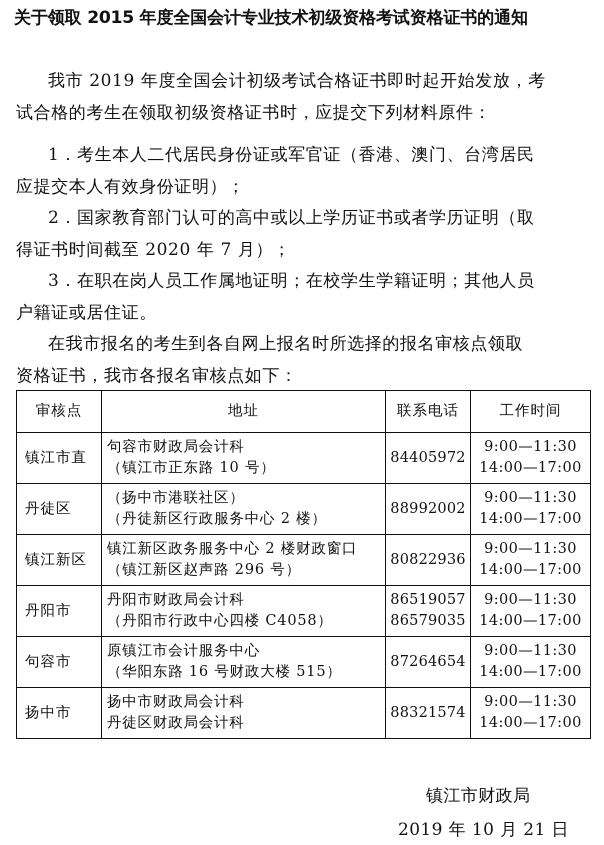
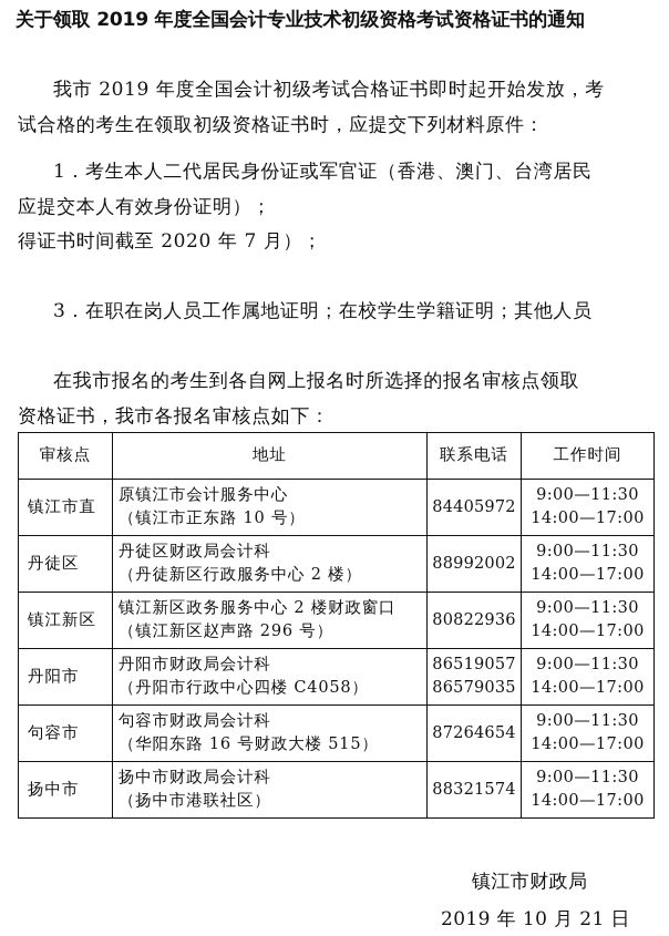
- 关于领取 2015 年度全国会计专业技术初级资格考试资格证书的通知
+ 关于领取 2019 年度全国会计专业技术初级资格考试资格证书的通知
  我市 2019 年度全国会计初级考试合格证书即时起开始发放，考
  试合格的考生在领取初级资格证书时，应提交下列材料原件：
  1．考生本人二代居民身份证或军官证（香港、澳门、台湾居民
  应提交本人有效身份证明）；
- 2．国家教育部门认可的高中或以上学历证书或者学历证明（取
  得证书时间截至 2020 年 7 月）；
  3．在职在岗人员工作属地证明；在校学生学籍证明；其他人员
- 户籍证或居住证。
  在我市报名的考生到各自网上报名时所选择的报名审核点领取
  资格证书，我市各报名审核点如下：
  审核点	地址	联系电话	工作时间
- 镇江市直	句容市财政局会计科 （镇江市正东路 10 号）	84405972	9:00—11:30 14:00—17:00
+ 镇江市直	原镇江市会计服务中心 （镇江市正东路 10 号）	84405972	9:00—11:30 14:00—17:00
- 丹徒区	（扬中市港联社区） （丹徒新区行政服务中心 2 楼）	88992002	9:00—11:30 14:00—17:00
+ 丹徒区	丹徒区财政局会计科 （丹徒新区行政服务中心 2 楼）	88992002	9:00—11:30 14:00—17:00
  镇江新区	镇江新区政务服务中心 2 楼财政窗口 （镇江新区赵声路 296 号）	80822936	9:00—11:30 14:00—17:00
  丹阳市	丹阳市财政局会计科 （丹阳市行政中心四楼 C4058）	86519057 86579035	9:00—11:30 14:00—17:00
- 句容市	原镇江市会计服务中心 （华阳东路 16 号财政大楼 515）	87264654	9:00—11:30 14:00—17:00
+ 句容市	句容市财政局会计科 （华阳东路 16 号财政大楼 515）	87264654	9:00—11:30 14:00—17:00
- 扬中市	扬中市财政局会计科 丹徒区财政局会计科	88321574	9:00—11:30 14:00—17:00
+ 扬中市	扬中市财政局会计科 （扬中市港联社区）	88321574	9:00—11:30 14:00—17:00
  镇江市财政局
  2019 年 10 月 21 日
